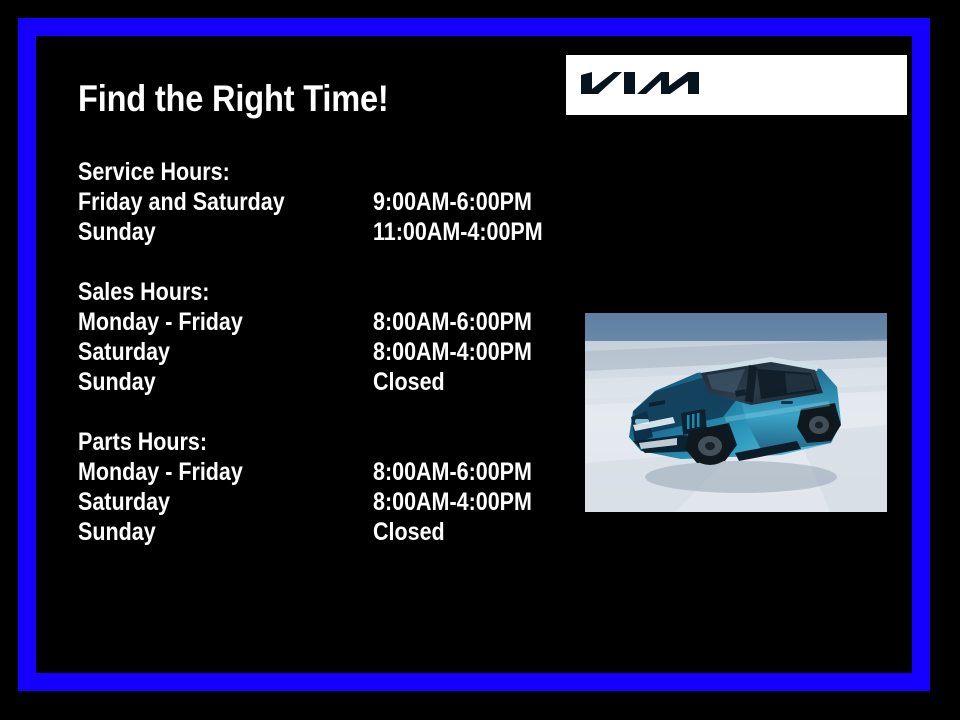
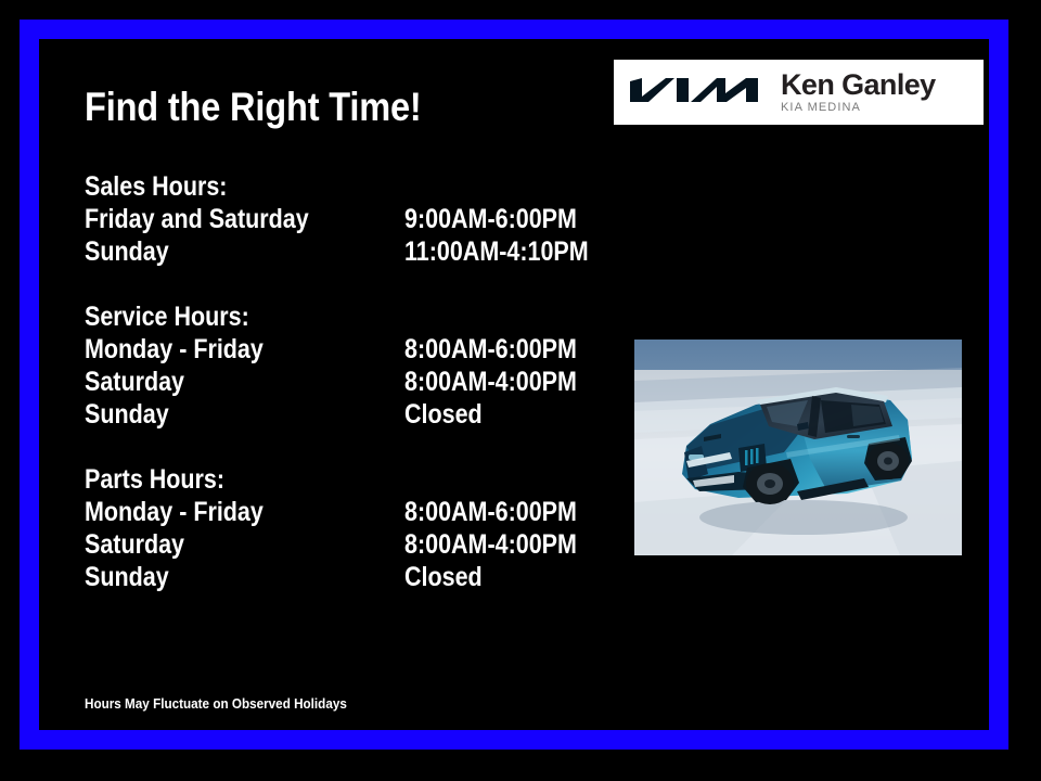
  Find the Right Time!
+ Ken Ganley
+ KIA MEDINA
- Service Hours:
+ Sales Hours:
  Friday and Saturday
  9:00AM-6:00PM
  Sunday
- 11:00AM-4:00PM
+ 11:00AM-4:10PM
- Sales Hours:
+ Service Hours:
  Monday - Friday
  8:00AM-6:00PM
  Saturday
  8:00AM-4:00PM
  Sunday
  Closed
  Parts Hours:
  Monday - Friday
  8:00AM-6:00PM
  Saturday
  8:00AM-4:00PM
  Sunday
  Closed
+ Hours May Fluctuate on Observed Holidays
